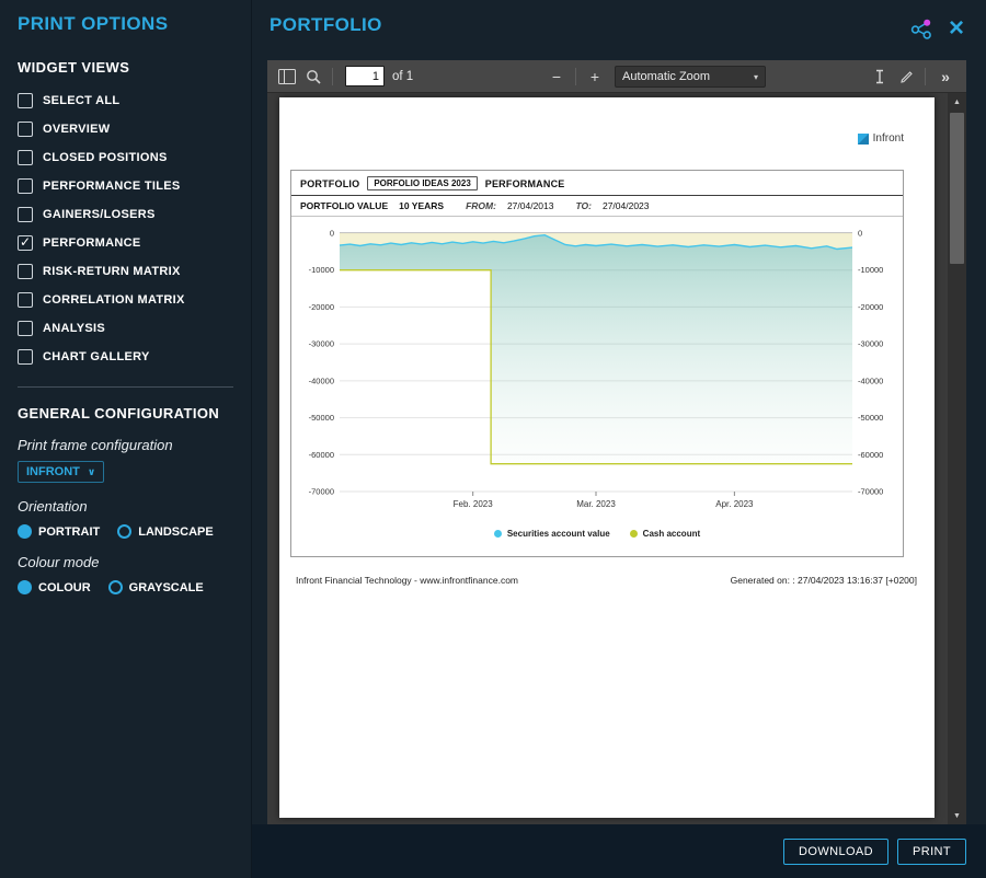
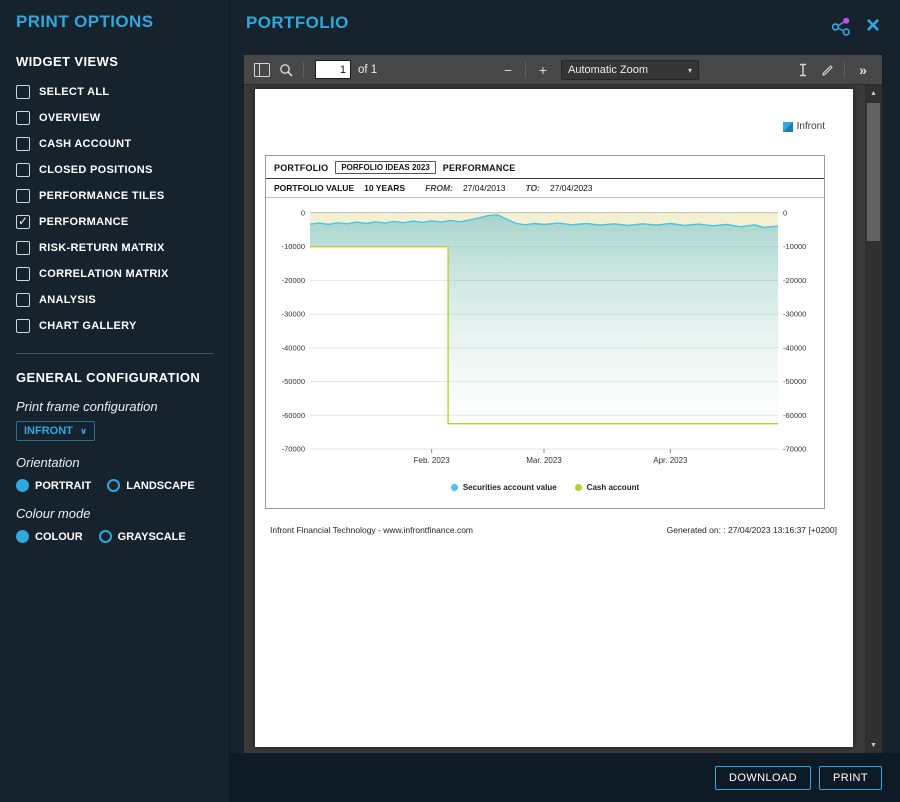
  PRINT OPTIONS
  WIDGET VIEWS
  SELECT ALL
  OVERVIEW
+ CASH ACCOUNT
  CLOSED POSITIONS
  PERFORMANCE TILES
- GAINERS/LOSERS
  PERFORMANCE
  RISK-RETURN MATRIX
  CORRELATION MATRIX
  ANALYSIS
  CHART GALLERY
  GENERAL CONFIGURATION
  Print frame configuration
  INFRONT
  ∨
  Orientation
  PORTRAIT
  LANDSCAPE
  Colour mode
  COLOUR
  GRAYSCALE
  PORTFOLIO
  ×
  1
  of 1
  −
  +
  Automatic Zoom
  ▾
  »
  Infront
  PORTFOLIO
  PORFOLIO IDEAS 2023
  PERFORMANCE
  PORTFOLIO VALUE
  10 YEARS
  FROM:
  27/04/2013
  TO:
  27/04/2023
  0
  0
  -10000
  -10000
  -20000
  -20000
  -30000
  -30000
  -40000
  -40000
  -50000
  -50000
  -60000
  -60000
  -70000
  -70000
  Feb. 2023
  Mar. 2023
  Apr. 2023
  Securities account value
  Cash account
  Infront Financial Technology - www.infrontfinance.com
  Generated on: : 27/04/2023 13:16:37 [+0200]
  DOWNLOAD
  PRINT
